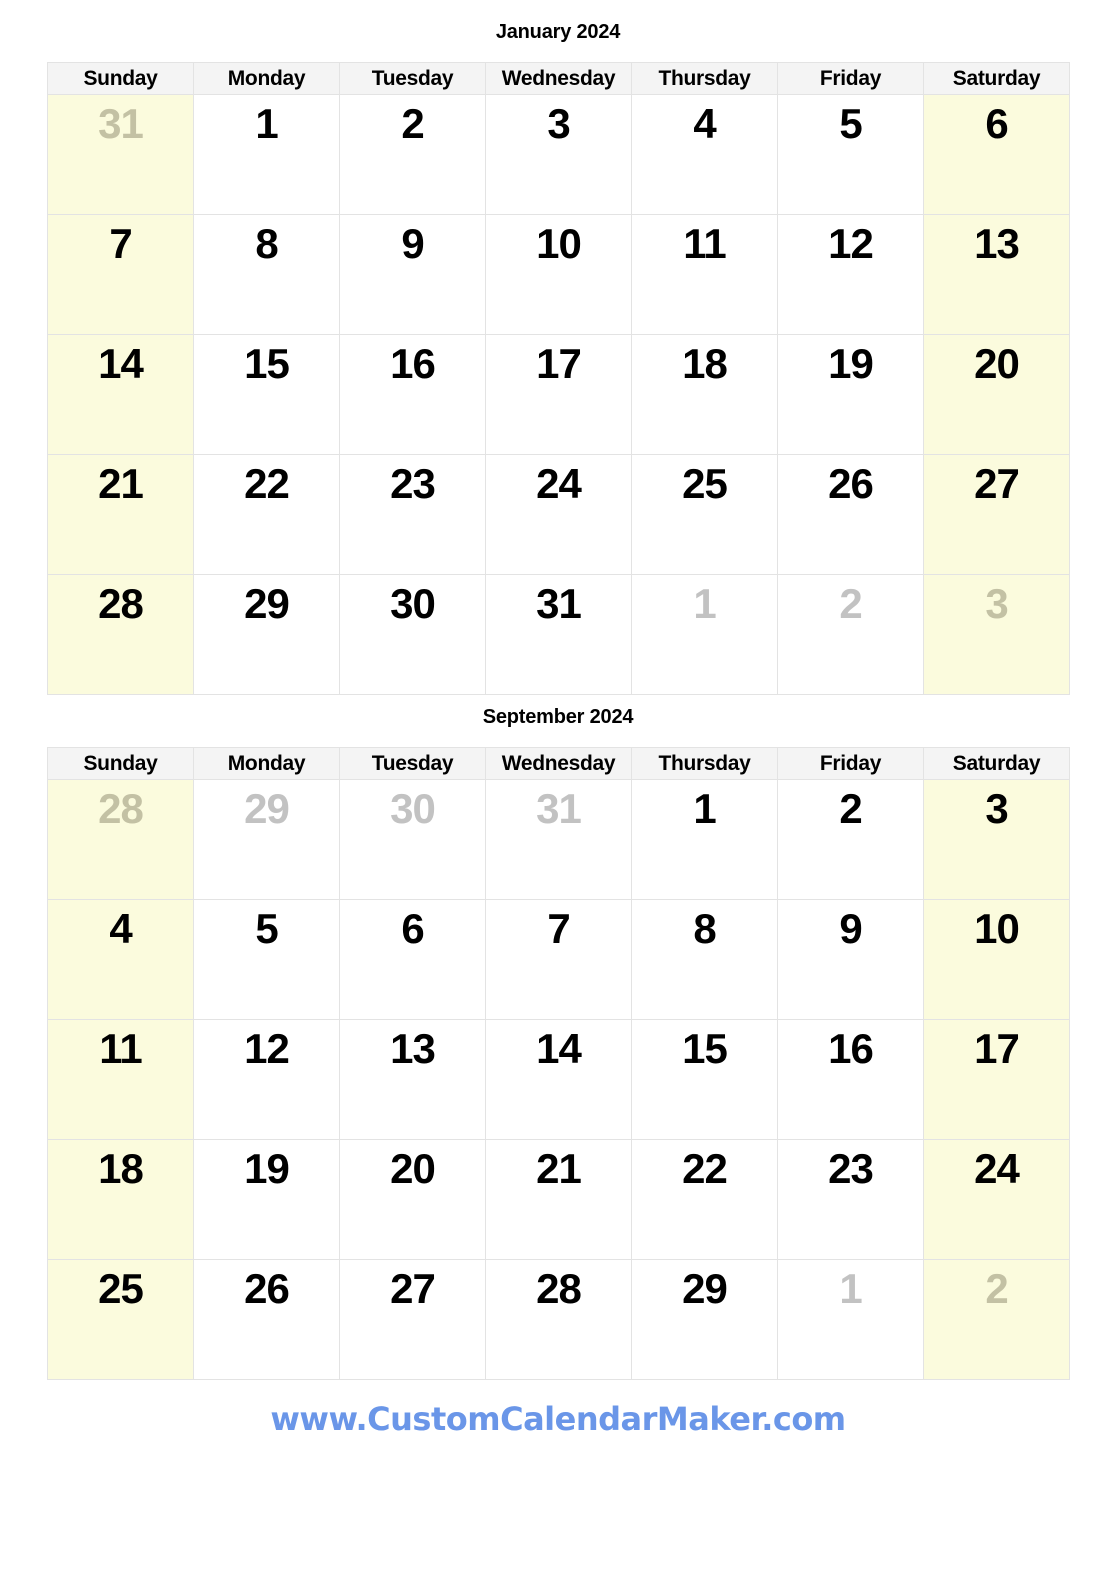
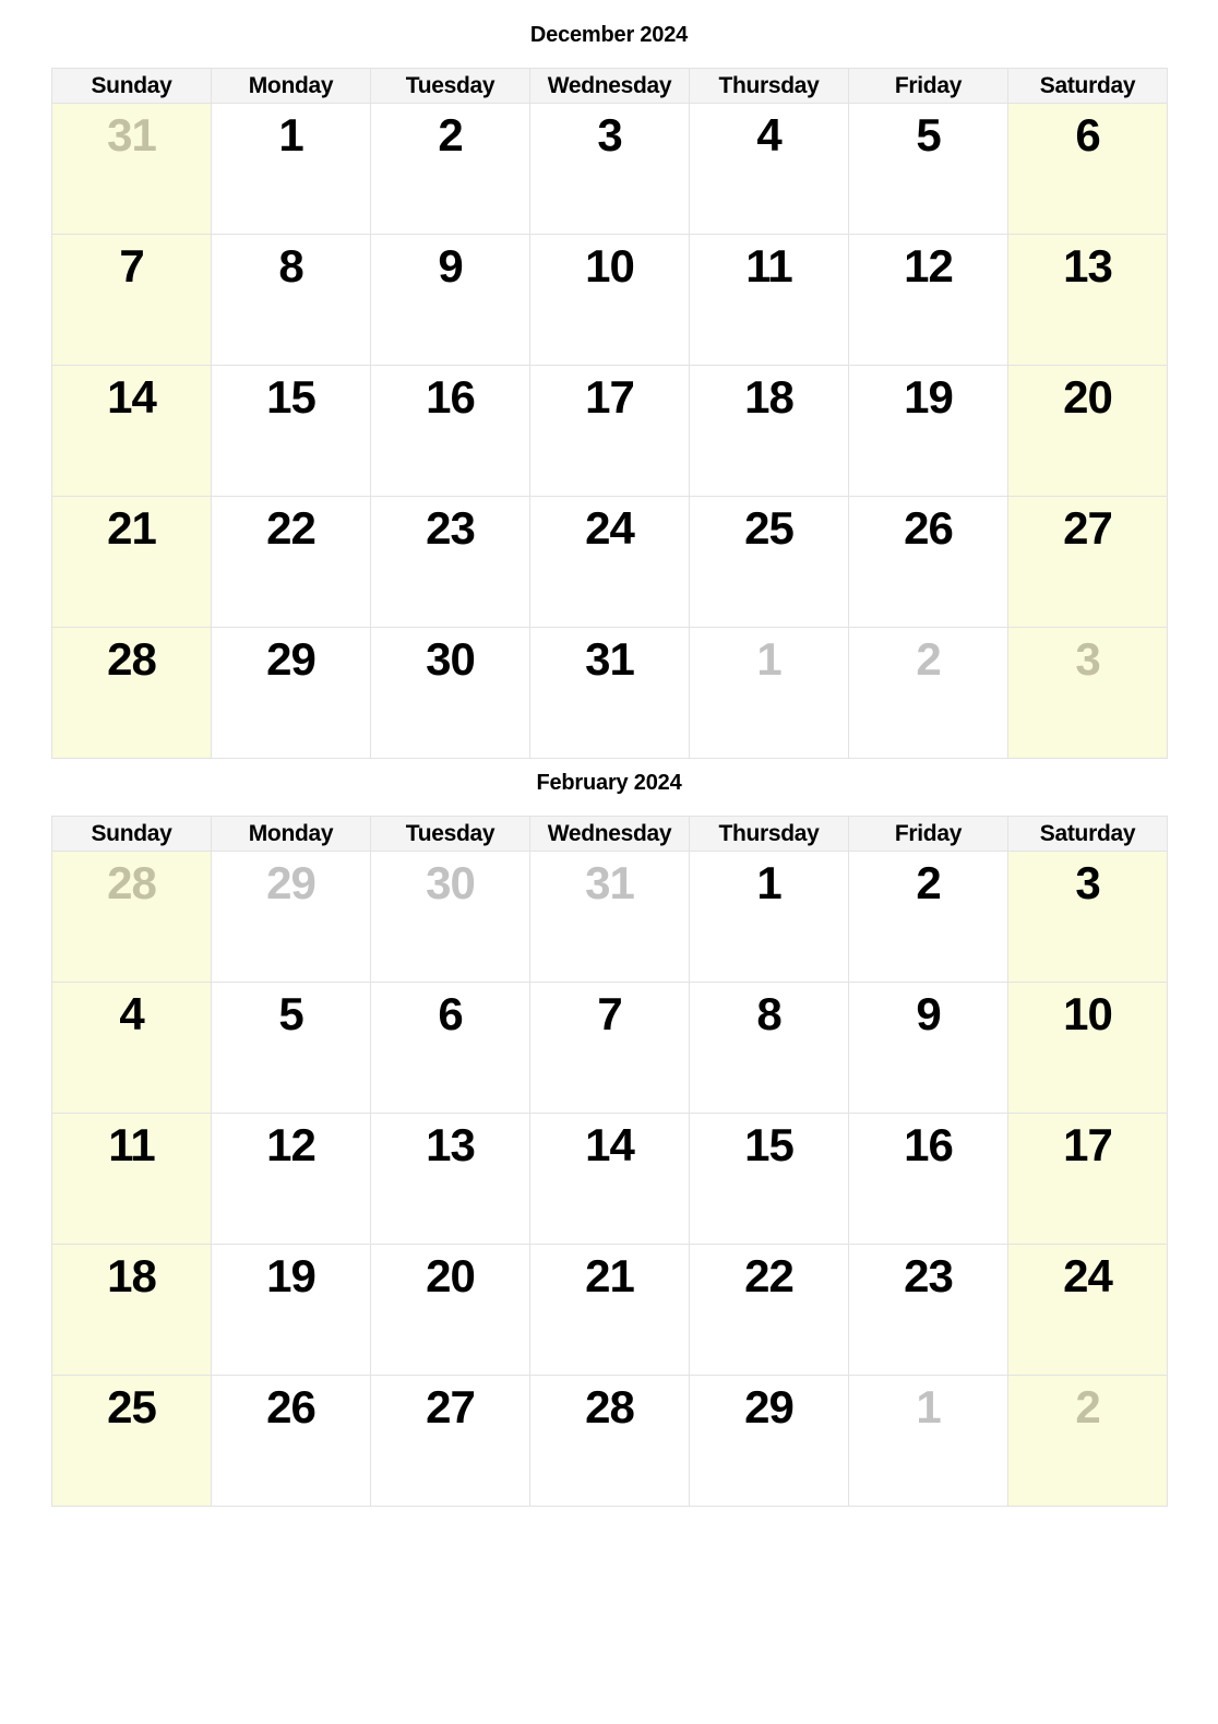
- January 2024
+ December 2024
  Sunday	Monday	Tuesday	Wednesday	Thursday	Friday	Saturday
  31	1	2	3	4	5	6
  7	8	9	10	11	12	13
  14	15	16	17	18	19	20
  21	22	23	24	25	26	27
  28	29	30	31	1	2	3
- September 2024
+ February 2024
  Sunday	Monday	Tuesday	Wednesday	Thursday	Friday	Saturday
  28	29	30	31	1	2	3
  4	5	6	7	8	9	10
  11	12	13	14	15	16	17
  18	19	20	21	22	23	24
  25	26	27	28	29	1	2
- www.CustomCalendarMaker.com
